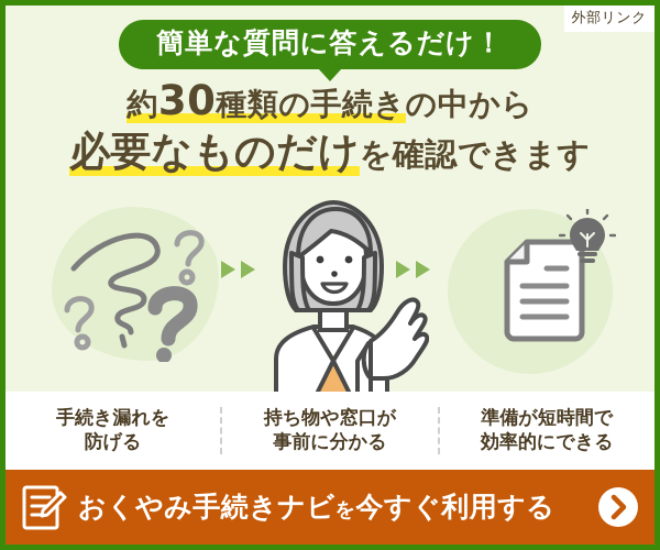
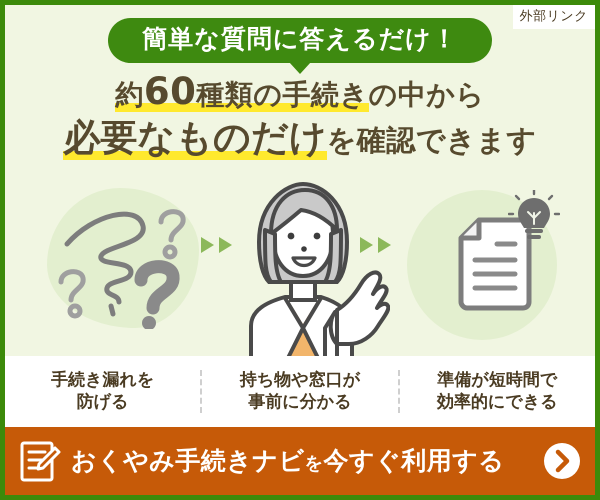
  外部リンク
  簡単な質問に答えるだけ！
- 約30種類の手続きの中から
+ 約60種類の手続きの中から
  必要なものだけを確認できます
  手続き漏れを
  防げる
  持ち物や窓口が
  事前に分かる
  準備が短時間で
  効率的にできる
  おくやみ手続きナビを今すぐ利用する
